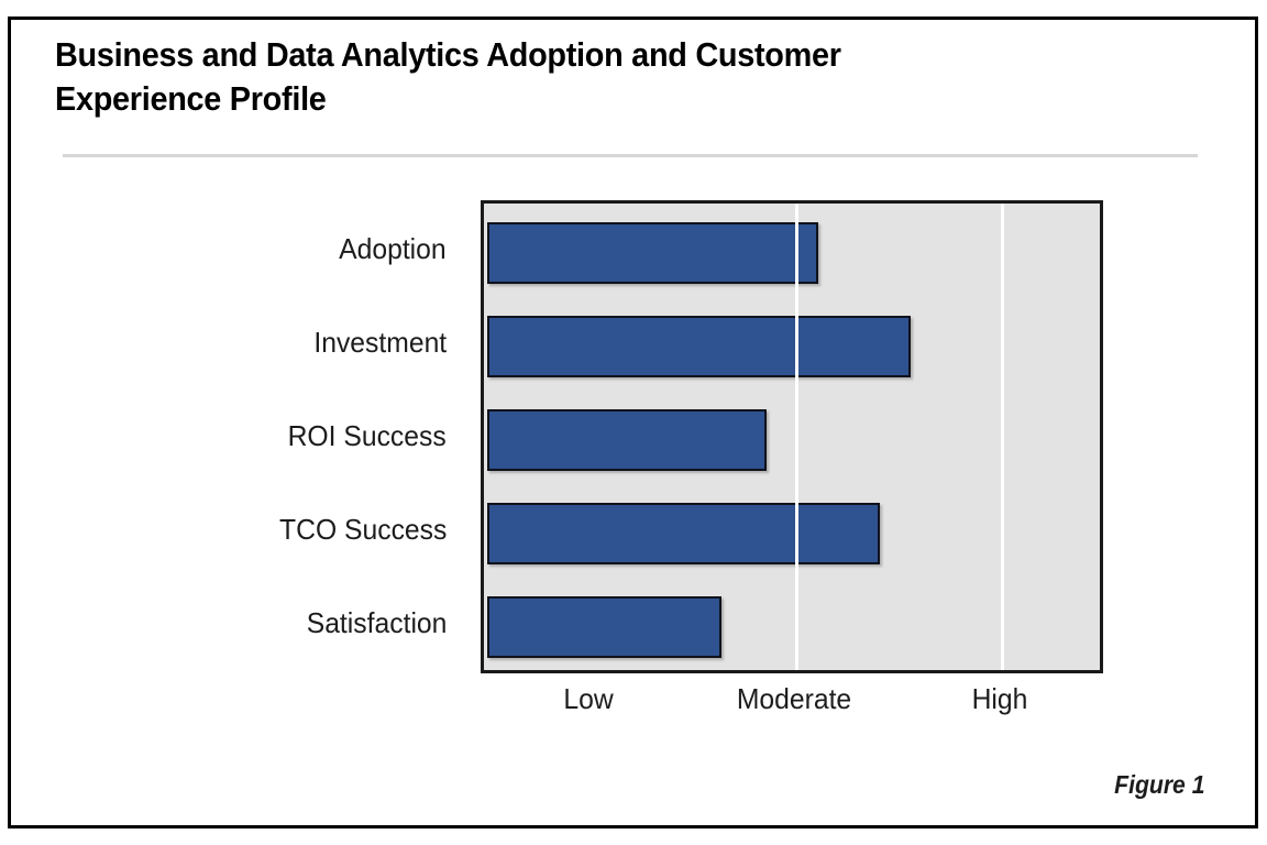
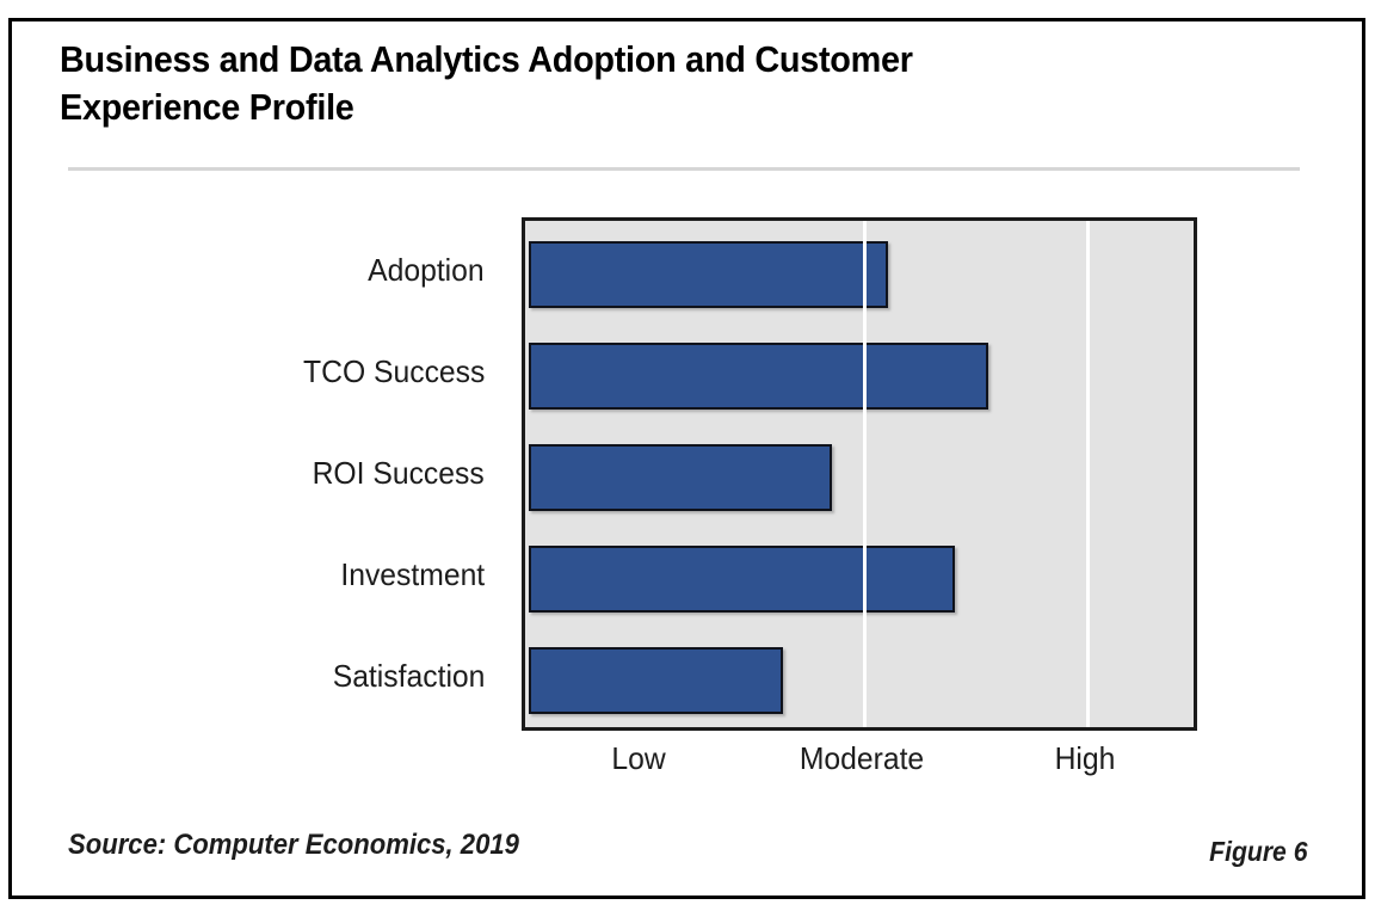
  Business and Data Analytics Adoption and Customer
  Experience Profile
  Adoption
- Investment
+ TCO Success
  ROI Success
- TCO Success
+ Investment
  Satisfaction
  Low
  Moderate
  High
+ Source: Computer Economics, 2019
- Figure 1
+ Figure 6
